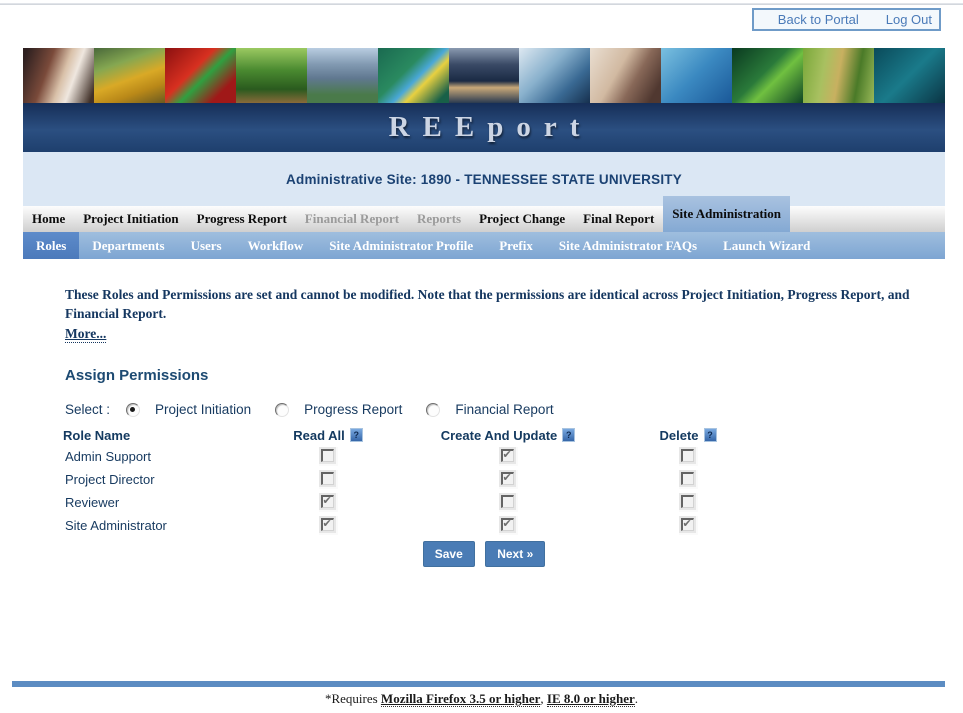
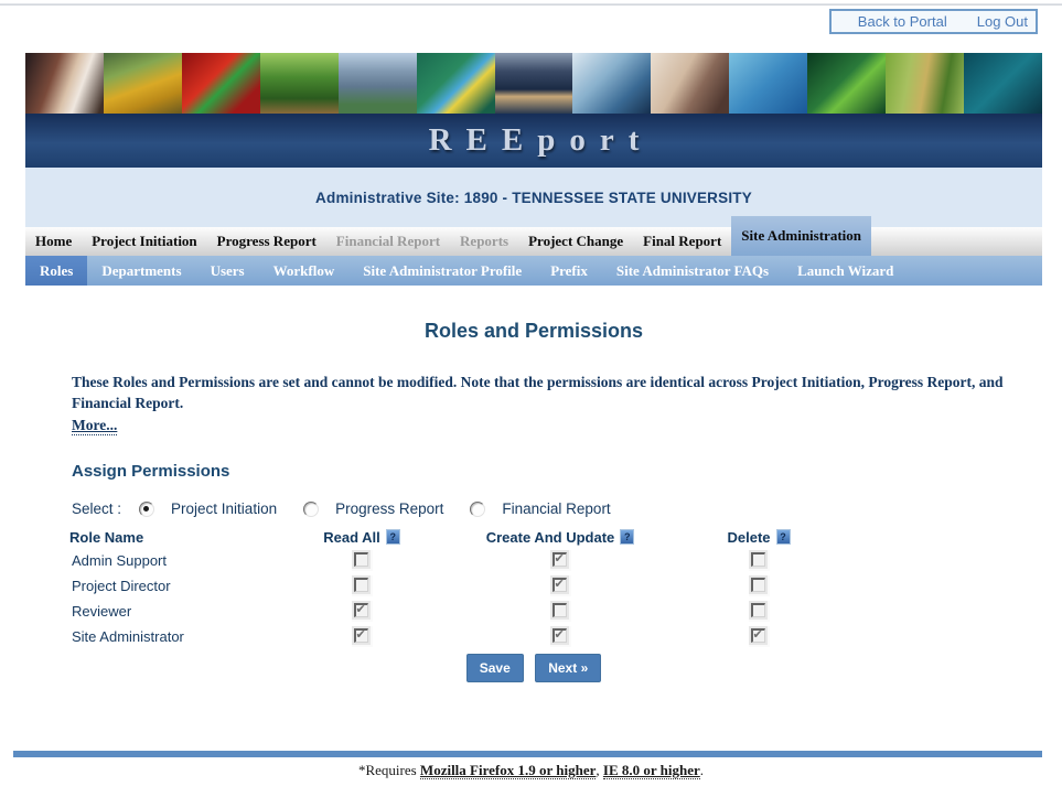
  Back to Portal
  Log Out
  REEport
  Administrative Site: 1890 - TENNESSEE STATE UNIVERSITY
  Home
  Project Initiation
  Progress Report
  Financial Report
  Reports
  Project Change
  Final Report
  Site Administration
  Roles
  Departments
  Users
  Workflow
  Site Administrator Profile
  Prefix
  Site Administrator FAQs
  Launch Wizard
+ Roles and Permissions
  These Roles and Permissions are set and cannot be modified. Note that the permissions are identical across Project Initiation, Progress Report, and Financial Report.
  More...
  Assign Permissions
  Select :
  Project Initiation
  Progress Report
  Financial Report
  Role Name
  Read All
  Create And Update
  Delete
  Admin Support
  Project Director
  Reviewer
  Site Administrator
  Save Next »
- *Requires Mozilla Firefox 3.5 or higher, IE 8.0 or higher.
+ *Requires Mozilla Firefox 1.9 or higher, IE 8.0 or higher.
